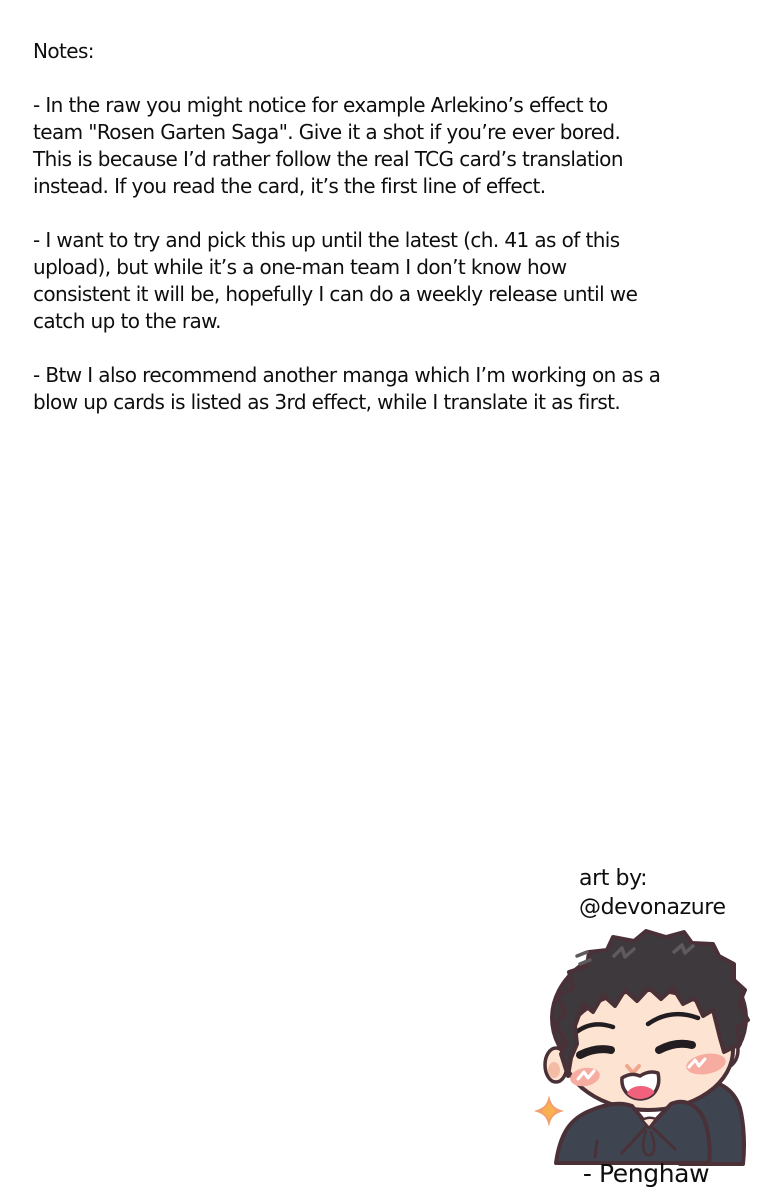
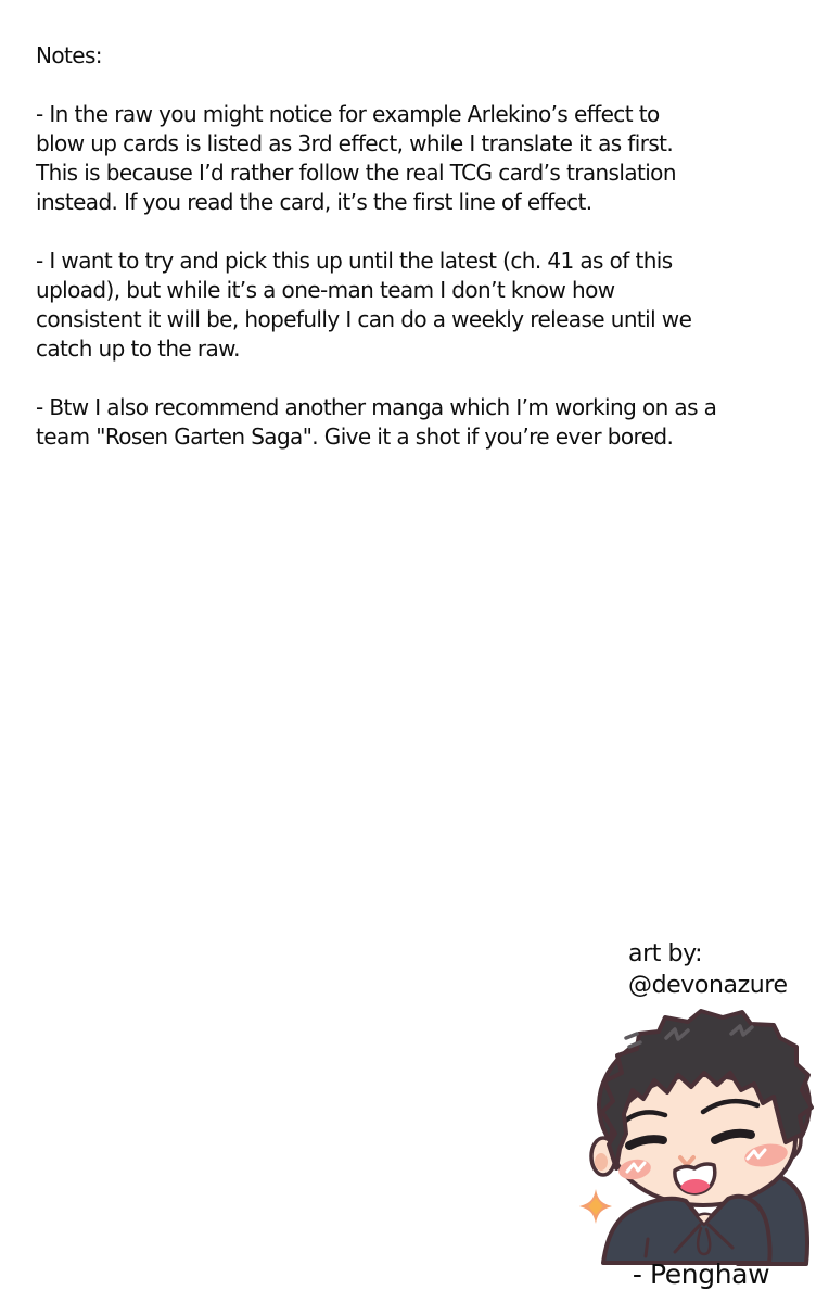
  Notes:
  - In the raw you might notice for example Arlekino’s effect to
- team "Rosen Garten Saga". Give it a shot if you’re ever bored.
+ blow up cards is listed as 3rd effect, while I translate it as first.
  This is because I’d rather follow the real TCG card’s translation
  instead. If you read the card, it’s the first line of effect.
  - I want to try and pick this up until the latest (ch. 41 as of this
  upload), but while it’s a one-man team I don’t know how
  consistent it will be, hopefully I can do a weekly release until we
  catch up to the raw.
  - Btw I also recommend another manga which I’m working on as a
- blow up cards is listed as 3rd effect, while I translate it as first.
+ team "Rosen Garten Saga". Give it a shot if you’re ever bored.
  art by:
  @devonazure
  - Penghaw
